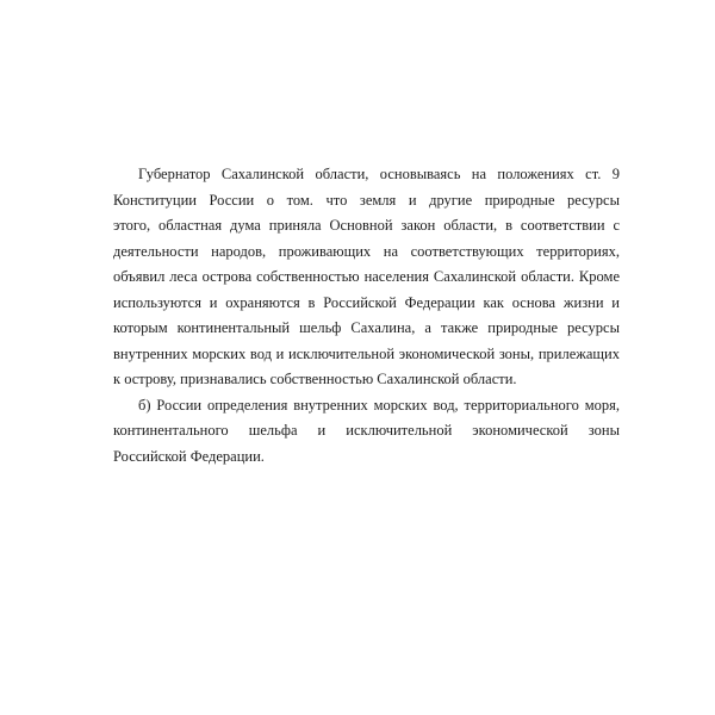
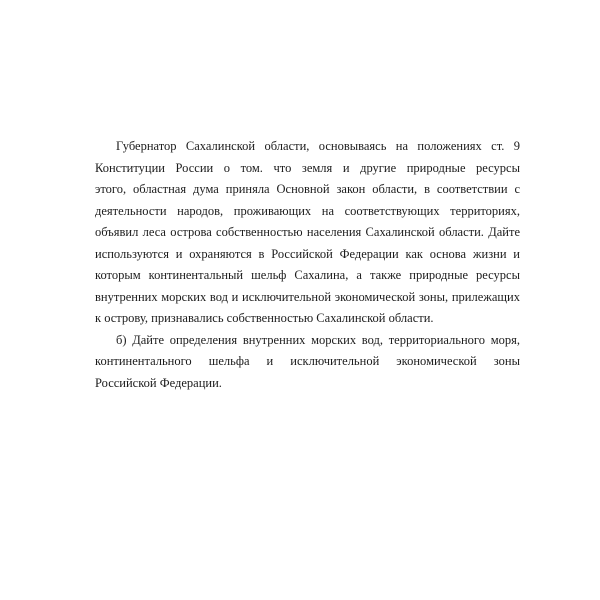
  Губернатор Сахалинской области, основываясь на положениях ст. 9
  Конституции России о том. что земля и другие природные ресурсы
  этого, областная дума приняла Основной закон области, в соответствии с
  деятельности народов, проживающих на соответствующих территориях,
- объявил леса острова собственностью населения Сахалинской области. Кроме
+ объявил леса острова собственностью населения Сахалинской области. Дайте
  используются и охраняются в Российской Федерации как основа жизни и
  которым континентальный шельф Сахалина, а также природные ресурсы
  внутренних морских вод и исключительной экономической зоны, прилежащих
  к острову, признавались собственностью Сахалинской области.
- б) России определения внутренних морских вод, территориального моря,
+ б) Дайте определения внутренних морских вод, территориального моря,
  континентального шельфа и исключительной экономической зоны
  Российской Федерации.
